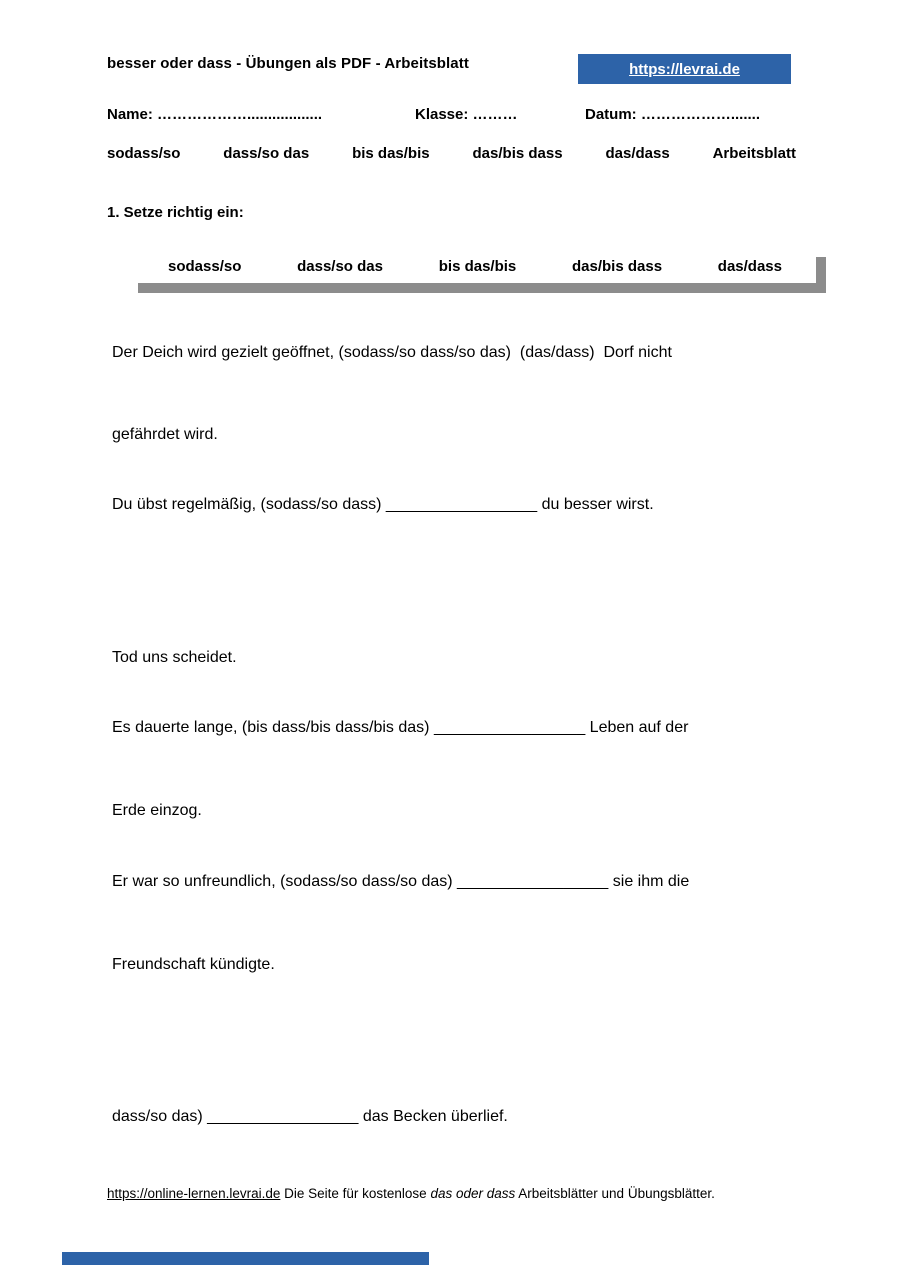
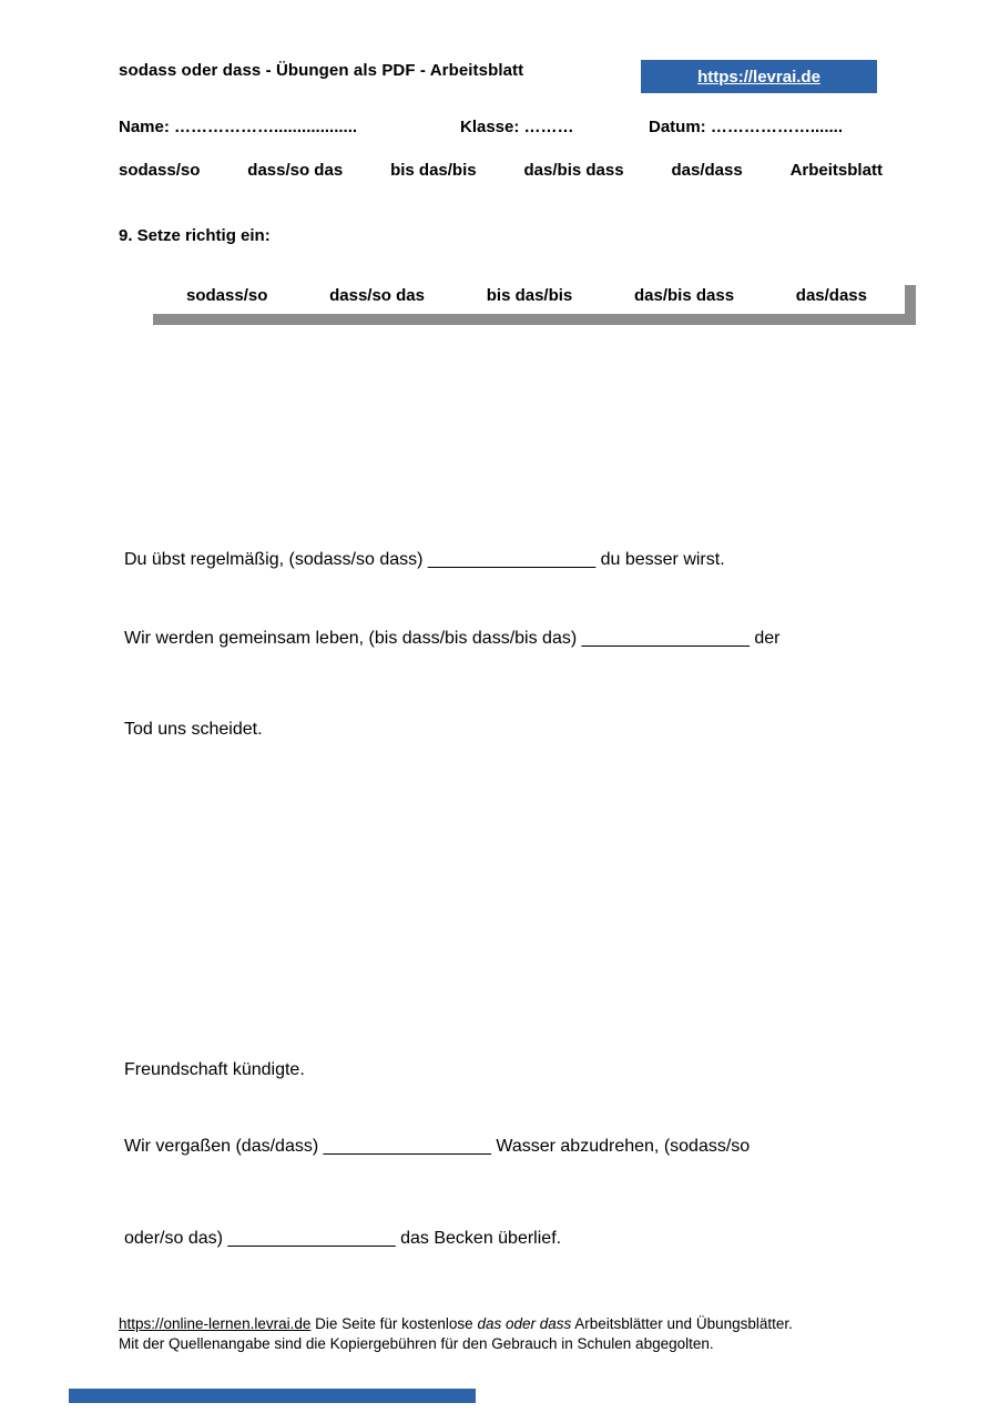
- besser oder dass - Übungen als PDF - Arbeitsblatt
+ sodass oder dass - Übungen als PDF - Arbeitsblatt
  https://levrai.de
  Name: ………………..................
  Klasse: ………
  Datum: ……………….......
  sodass/so
  dass/so das
  bis das/bis
  das/bis dass
  das/dass
  Arbeitsblatt
- 1. Setze richtig ein:
+ 9. Setze richtig ein:
  sodass/so
  dass/so das
  bis das/bis
  das/bis dass
  das/dass
- Der Deich wird gezielt geöffnet, (sodass/so dass/so das) (das/dass) Dorf nicht
- gefährdet wird.
  Du übst regelmäßig, (sodass/so dass) _________________ du besser wirst.
+ Wir werden gemeinsam leben, (bis dass/bis dass/bis das) _________________ der
  Tod uns scheidet.
- Es dauerte lange, (bis dass/bis dass/bis das) _________________ Leben auf der
- Erde einzog.
- Er war so unfreundlich, (sodass/so dass/so das) _________________ sie ihm die
  Freundschaft kündigte.
+ Wir vergaßen (das/dass) _________________ Wasser abzudrehen, (sodass/so
- dass/so das) _________________ das Becken überlief.
+ oder/so das) _________________ das Becken überlief.
  https://online-lernen.levrai.de Die Seite für kostenlose das oder dass Arbeitsblätter und Übungsblätter.
+ Mit der Quellenangabe sind die Kopiergebühren für den Gebrauch in Schulen abgegolten.
